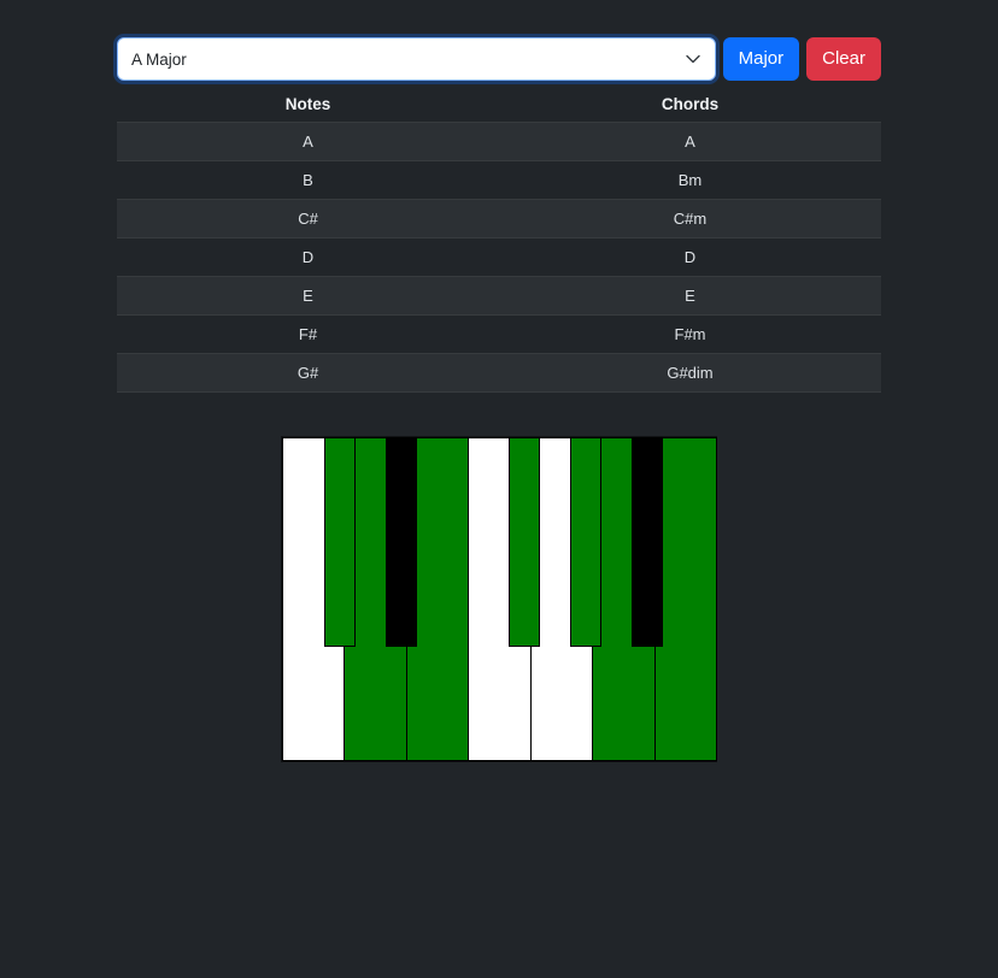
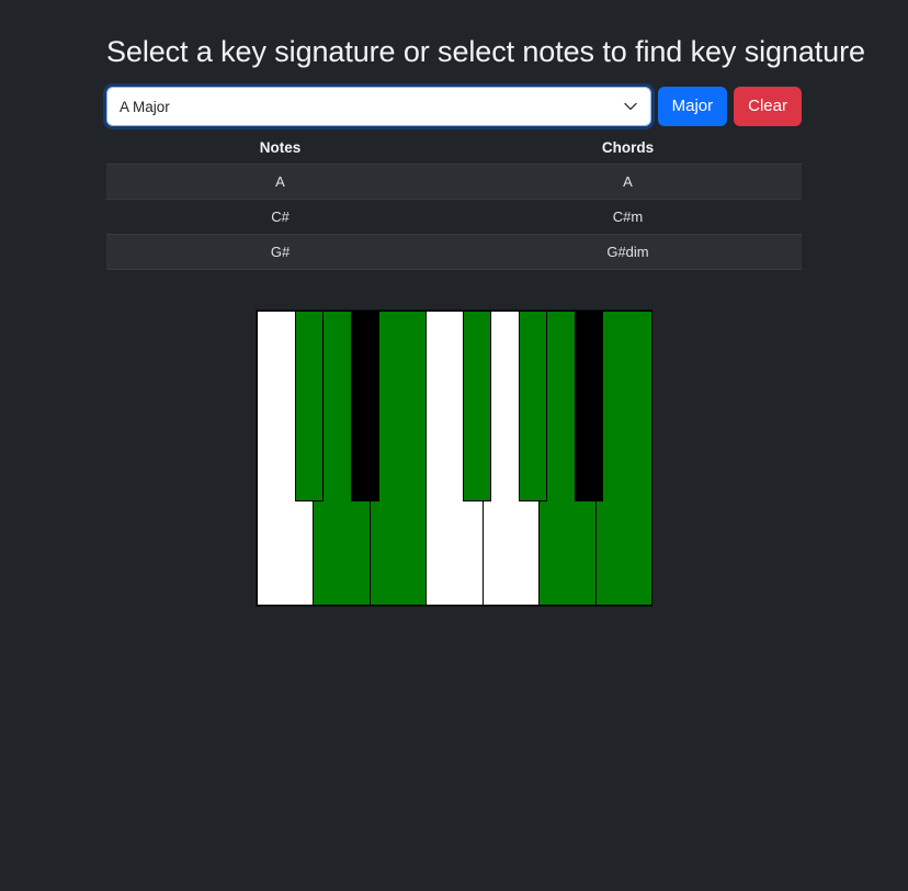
+ Select a key signature or select notes to find key signature
  A Major
  Major
  Clear
  Notes	Chords
  A	A
- B	Bm
  C#	C#m
- D	D
- E	E
- F#	F#m
  G#	G#dim
